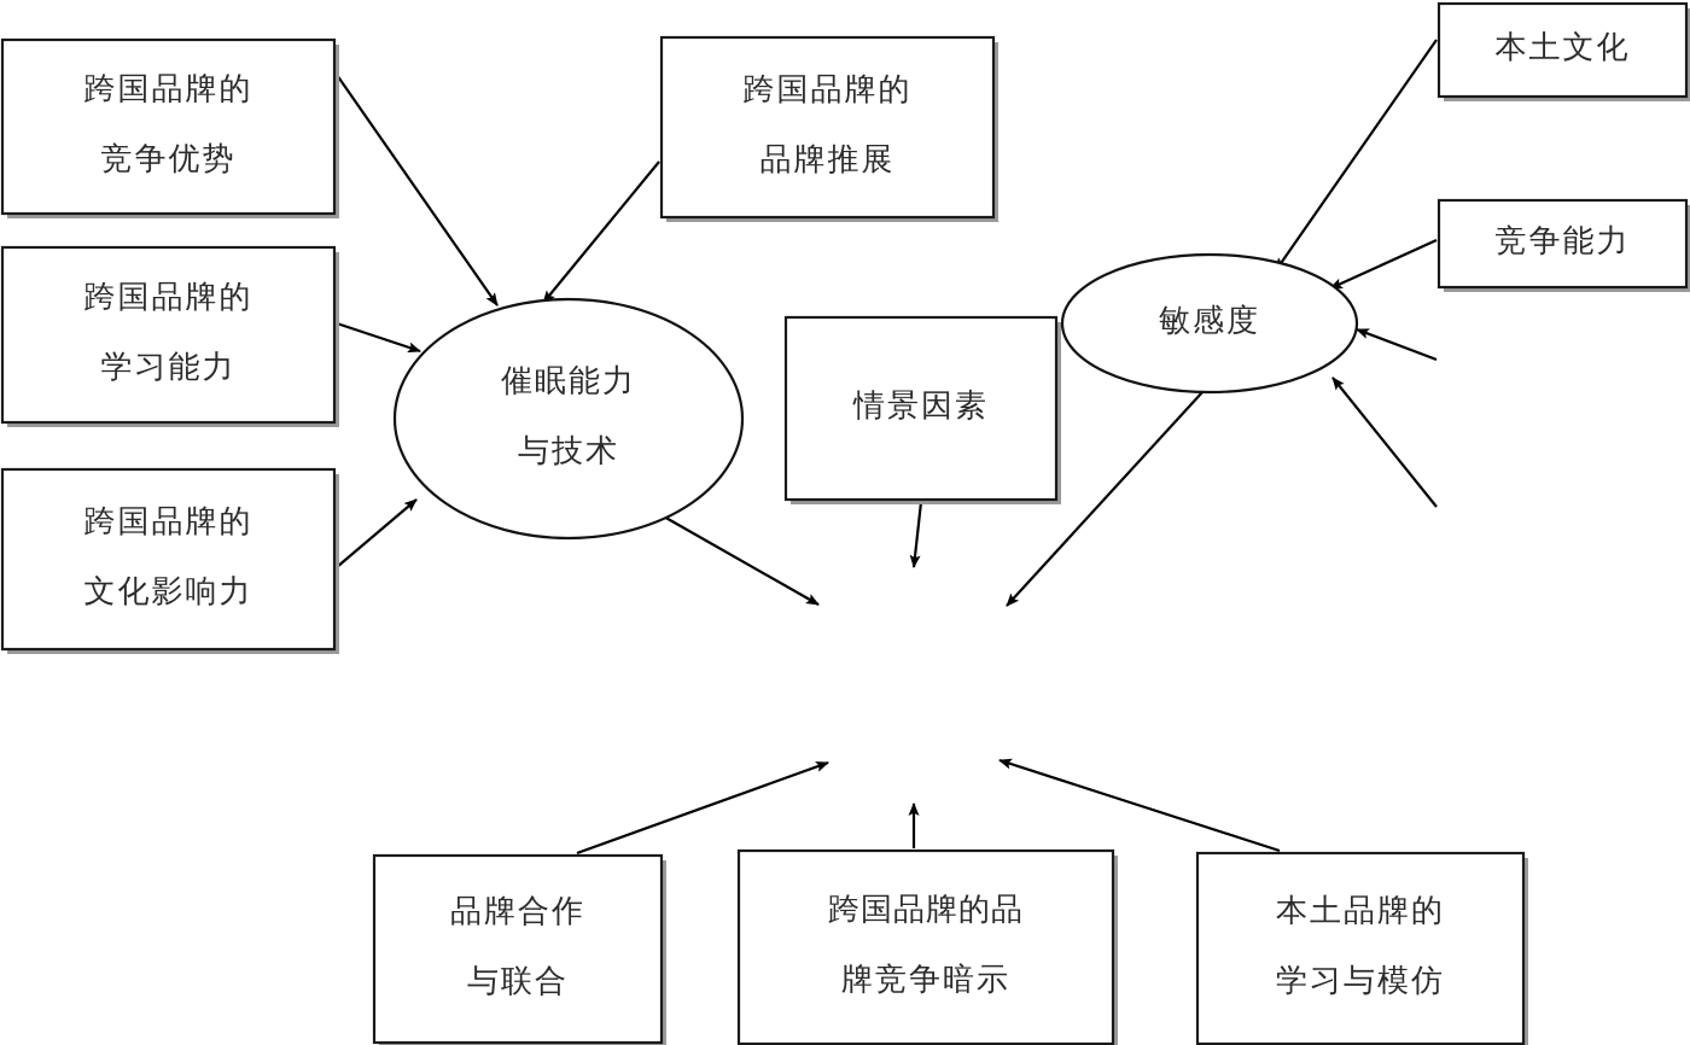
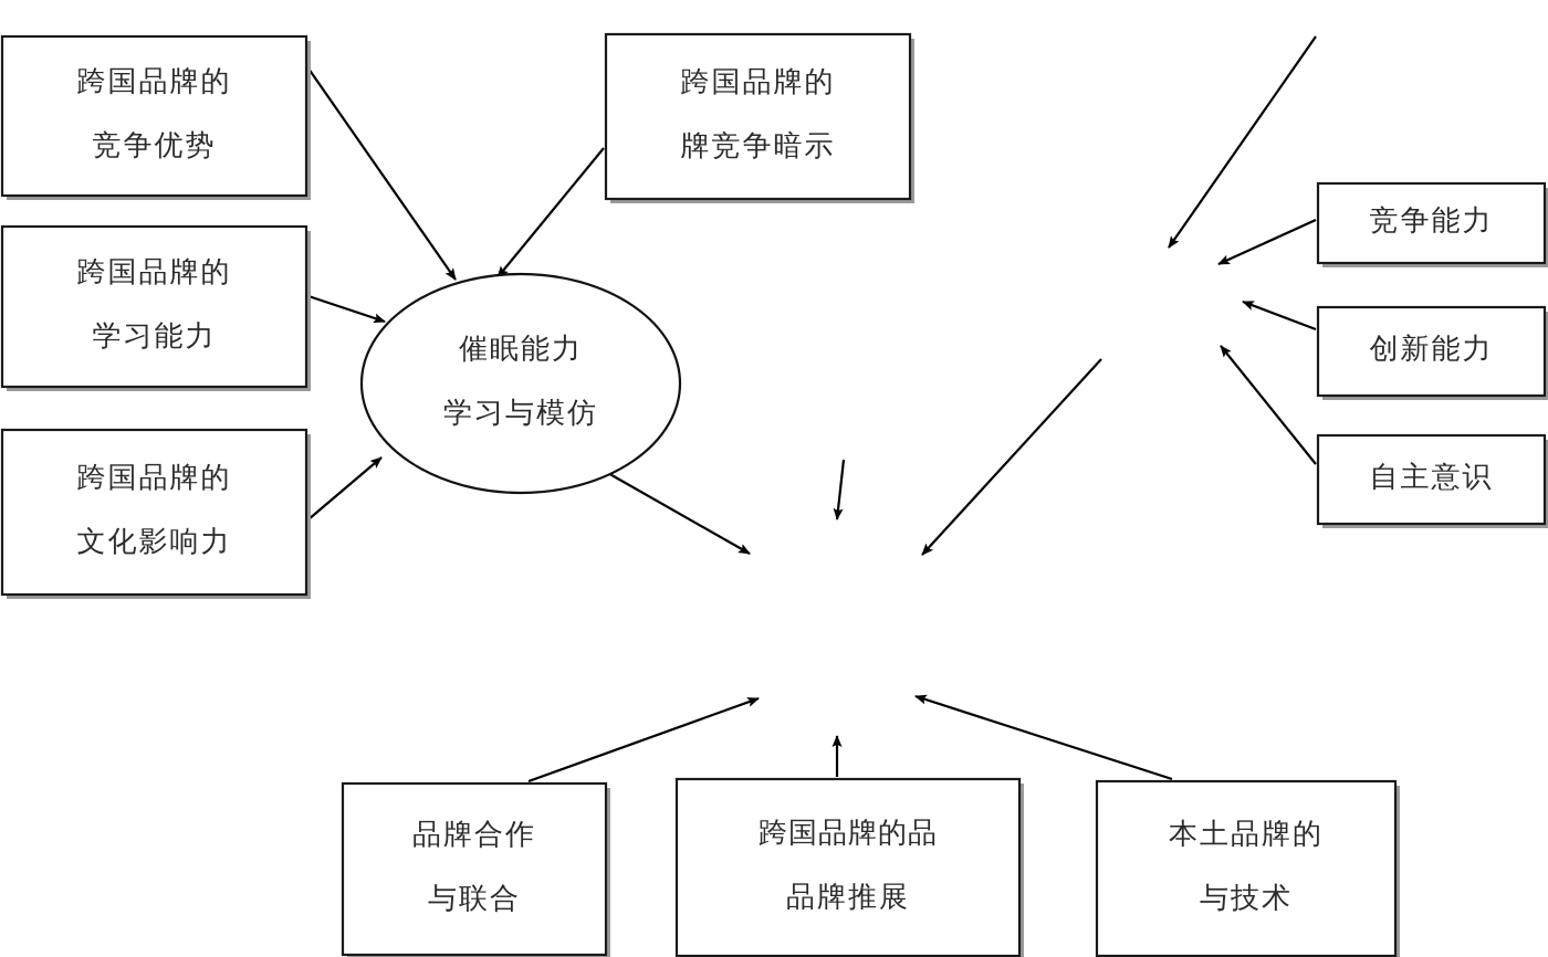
  跨国品牌的
  竞争优势
  跨国品牌的
  学习能力
  跨国品牌的
  文化影响力
  跨国品牌的
- 品牌推展
+ 牌竞争暗示
  催眠能力
- 与技术
+ 学习与模仿
- 情景因素
- 敏感度
- 本土文化
  竞争能力
+ 创新能力
+ 自主意识
  品牌合作
  与联合
  跨国品牌的品
- 牌竞争暗示
+ 品牌推展
  本土品牌的
- 学习与模仿
+ 与技术
